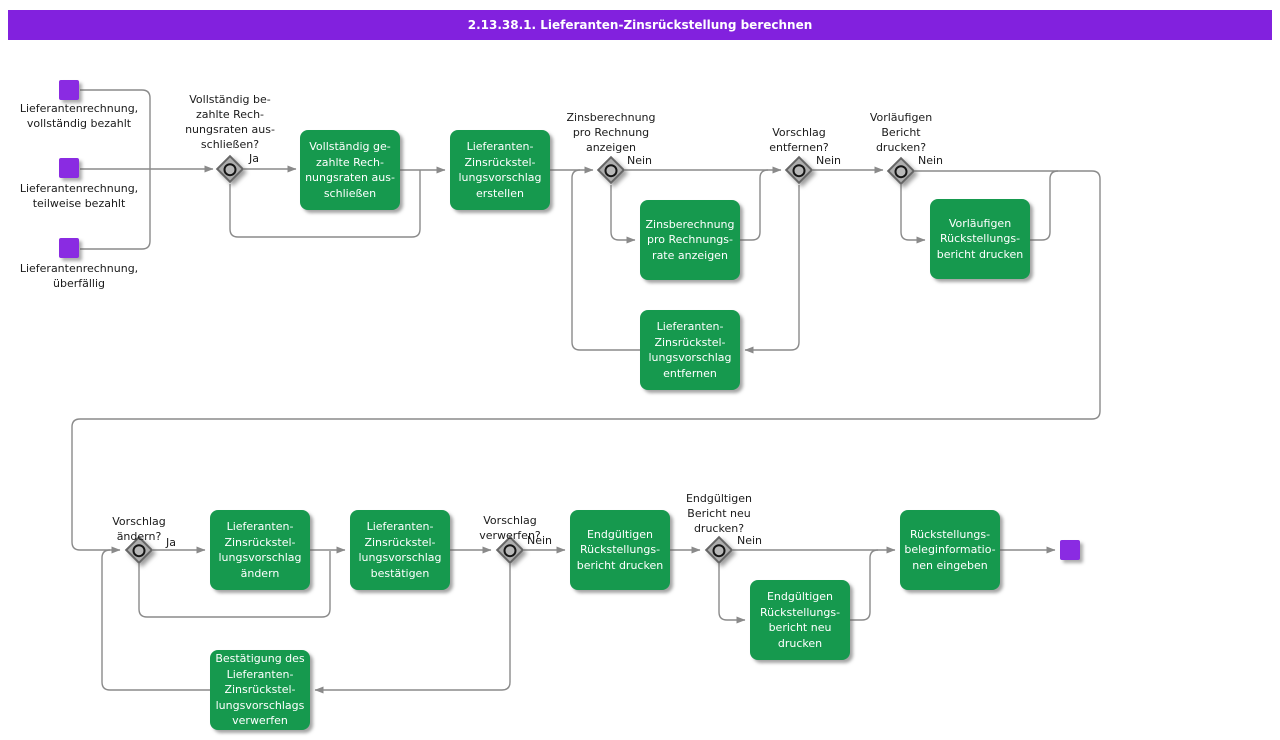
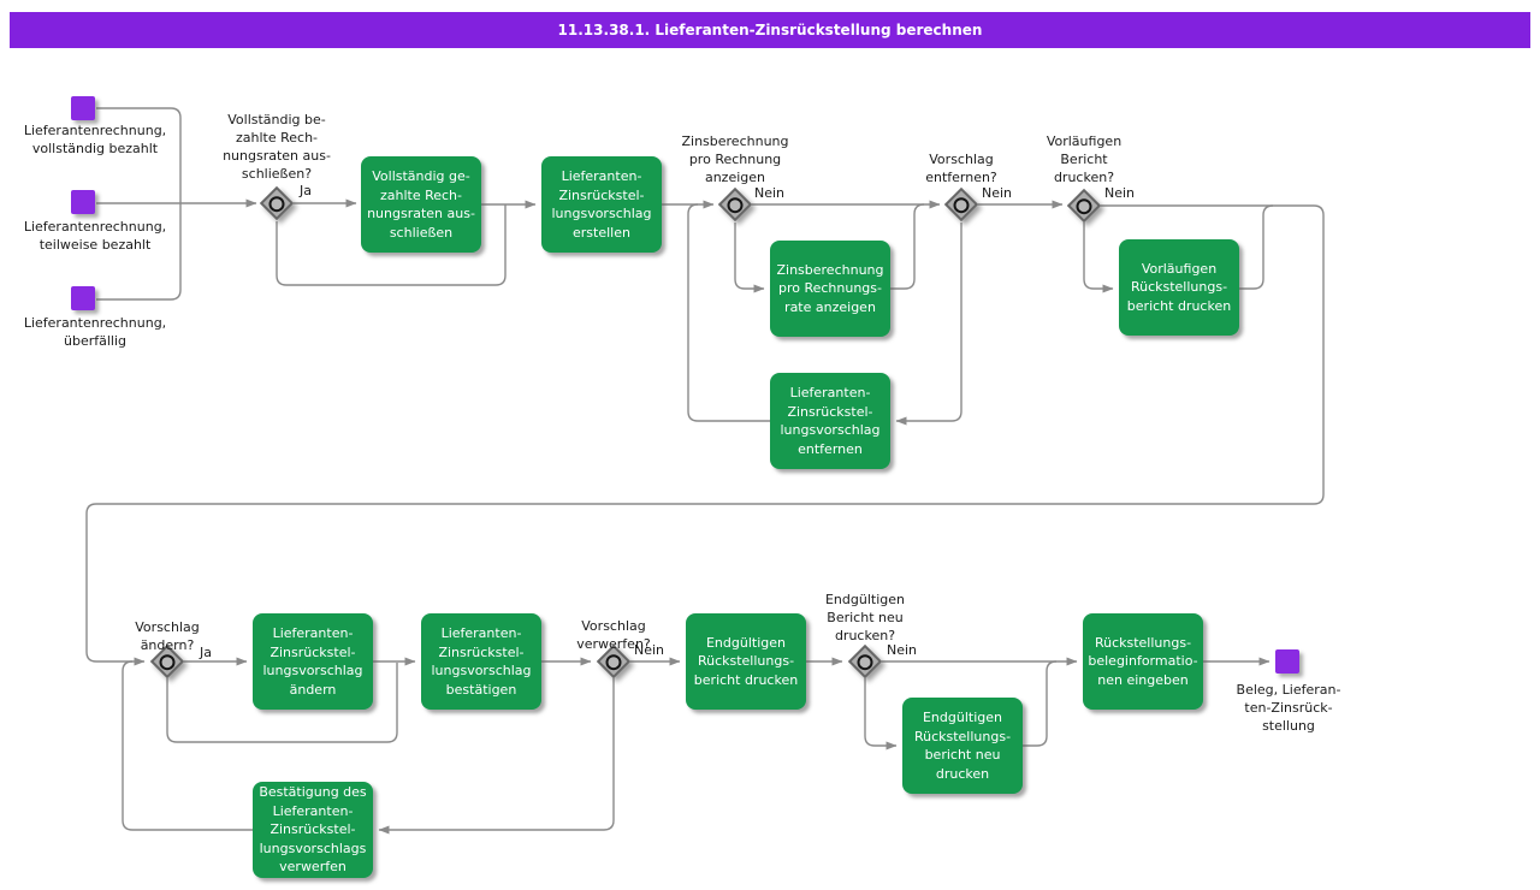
- 2.13.38.1. Lieferanten-Zinsrückstellung berechnen
+ 11.13.38.1. Lieferanten-Zinsrückstellung berechnen
  Lieferantenrechnung,
  vollständig bezahlt
  Lieferantenrechnung,
  teilweise bezahlt
  Lieferantenrechnung,
  überfällig
+ Beleg, Lieferan-
+ ten-Zinsrück-
+ stellung
  Vollständig be-
  zahlte Rech-
  nungsraten aus-
  schließen?
  Zinsberechnung
  pro Rechnung
  anzeigen
  Vorschlag
  entfernen?
  Vorläufigen
  Bericht
  drucken?
  Vorschlag
  ändern?
  Vorschlag
  verwerfen?
  Endgültigen
  Bericht neu
  drucken?
  Ja
  Nein
  Nein
  Nein
  Ja
  Nein
  Nein
  Vollständig ge-
  zahlte Rech-
  nungsraten aus-
  schließen
  Lieferanten-
  Zinsrückstel-
  lungsvorschlag
  erstellen
  Zinsberechnung
  pro Rechnungs-
  rate anzeigen
  Lieferanten-
  Zinsrückstel-
  lungsvorschlag
  entfernen
  Vorläufigen
  Rückstellungs-
  bericht drucken
  Lieferanten-
  Zinsrückstel-
  lungsvorschlag
  ändern
  Lieferanten-
  Zinsrückstel-
  lungsvorschlag
  bestätigen
  Endgültigen
  Rückstellungs-
  bericht drucken
  Bestätigung des
  Lieferanten-
  Zinsrückstel-
  lungsvorschlags
  verwerfen
  Endgültigen
  Rückstellungs-
  bericht neu
  drucken
  Rückstellungs-
  beleginformatio-
  nen eingeben
